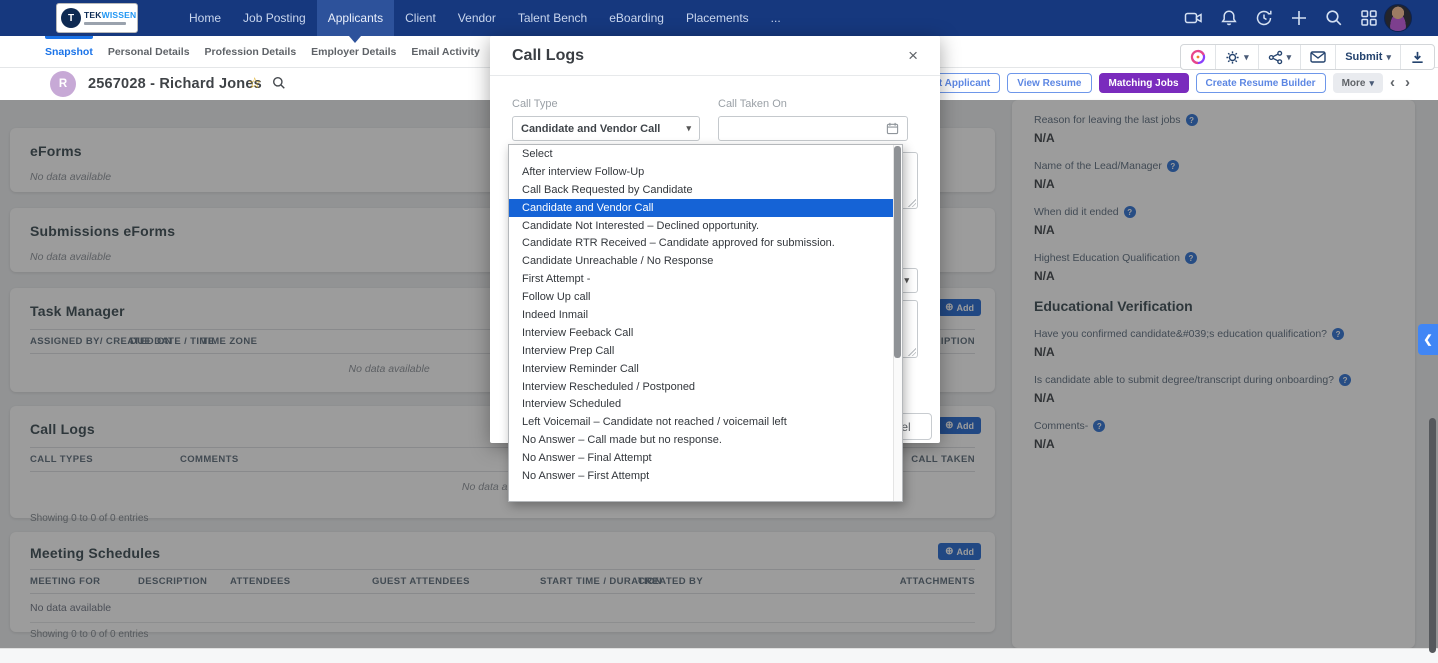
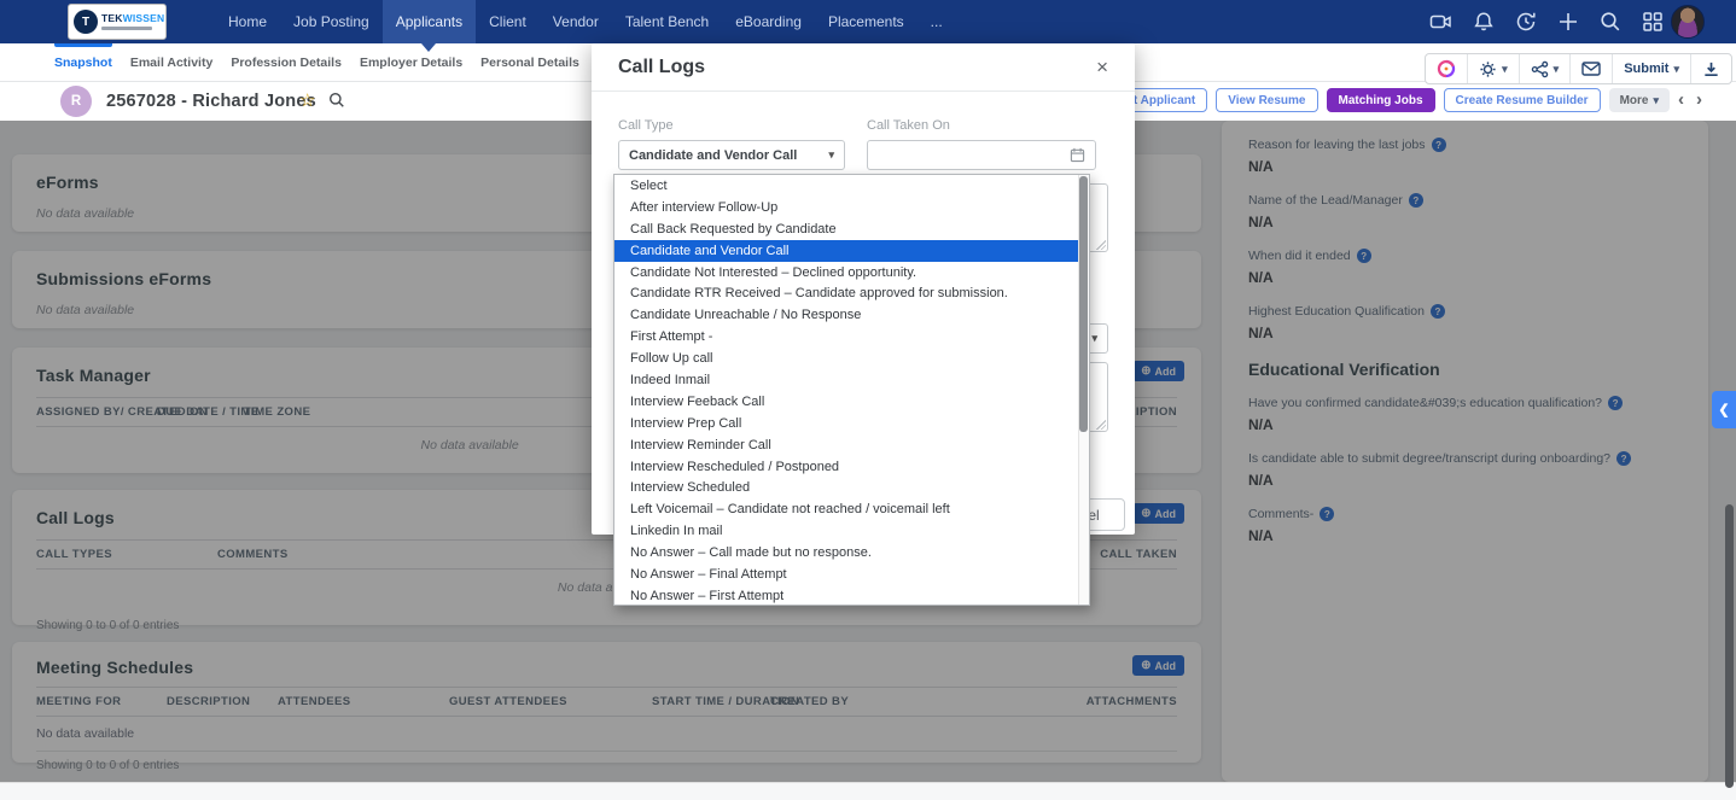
  T
  TEKWISSEN
  Home
  Job Posting
  Applicants
  Client
  Vendor
  Talent Bench
  eBoarding
  Placements
  ...
  Snapshot
- Personal Details
+ Email Activity
  Profession Details
  Employer Details
- Email Activity
+ Personal Details
  Submit
  R
  2567028 - Richard Jones
  t Applicant
  View Resume
  Matching Jobs
  Create Resume Builder
  More
  ‹
  ›
  eForms
  No data available
  Submissions eForms
  No data available
  Task Manager
  Add
  ASSIGNED BY/ CRE
  DUE DATE / TI
  TIME ZONE
  No data available
  Call Logs
  Add
  CALL TYPES
  COMMENTS
  CALL TAKEN
  Showing 0 to 0 of 0 entries
  Meeting Schedules
  Add
  MEETING FOR
  DESCRIPTION
  ATTENDEES
  GUEST ATTENDEES
  START TIME / DURA
  CREATED BY
  ATTACHMENTS
  No data available
  Showing 0 to 0 of 0 entries
  Reason for leaving the last jobs
  N/A
  Name of the Lead/Manager
  N/A
  When did it ended
  N/A
  Highest Education Qualification
  N/A
  Educational Verification
  Have you confirmed candidate&#039;s education qualification?
  N/A
  Is candidate able to submit degree/transcript during onboarding?
  N/A
  Comments-
  N/A
  Call Logs
  Call Type
  Call Taken On
  Candidate and Vendor Call
  Select
  After interview Follow-Up
  Call Back Requested by Candidate
  Candidate and Vendor Call
  Candidate Not Interested – Declined opportunity.
  Candidate RTR Received – Candidate approved for submission.
  Candidate Unreachable / No Response
  First Attempt -
  Follow Up call
  Indeed Inmail
  Interview Feeback Call
  Interview Prep Call
  Interview Reminder Call
  Interview Rescheduled / Postponed
  Interview Scheduled
  Left Voicemail – Candidate not reached / voicemail left
+ Linkedin In mail
  No Answer – Call made but no response.
  No Answer – Final Attempt
  No Answer – First Attempt
